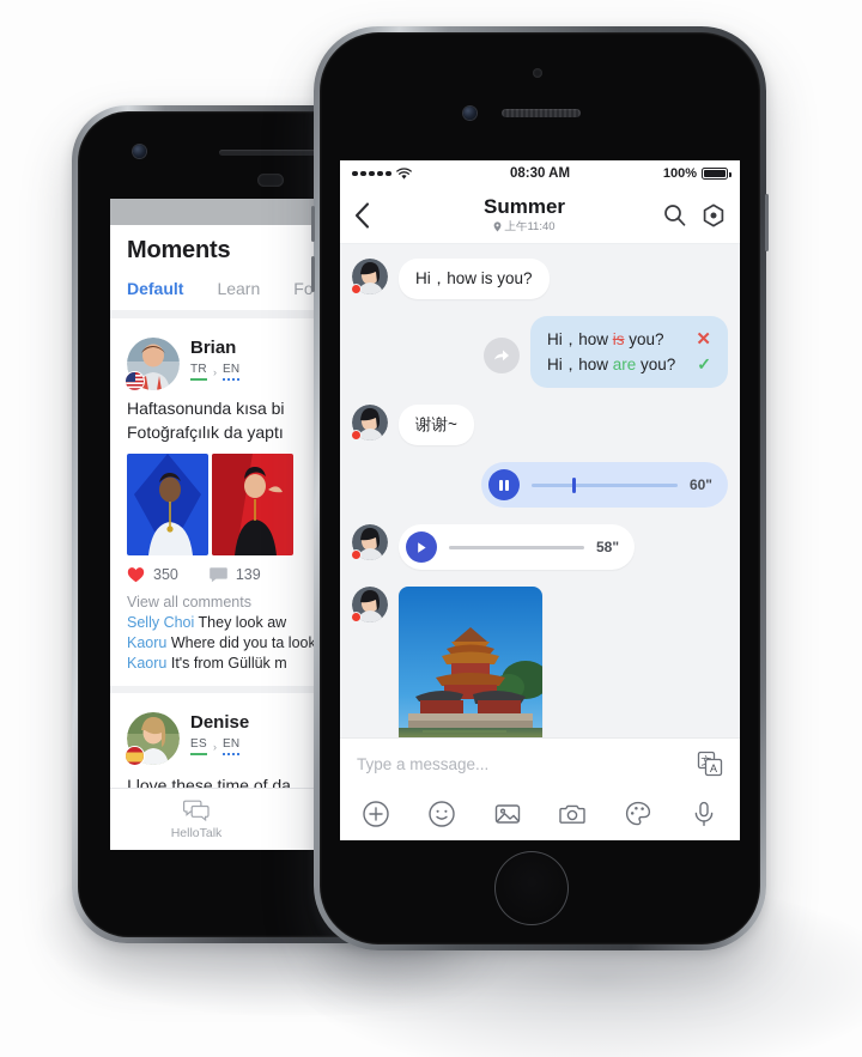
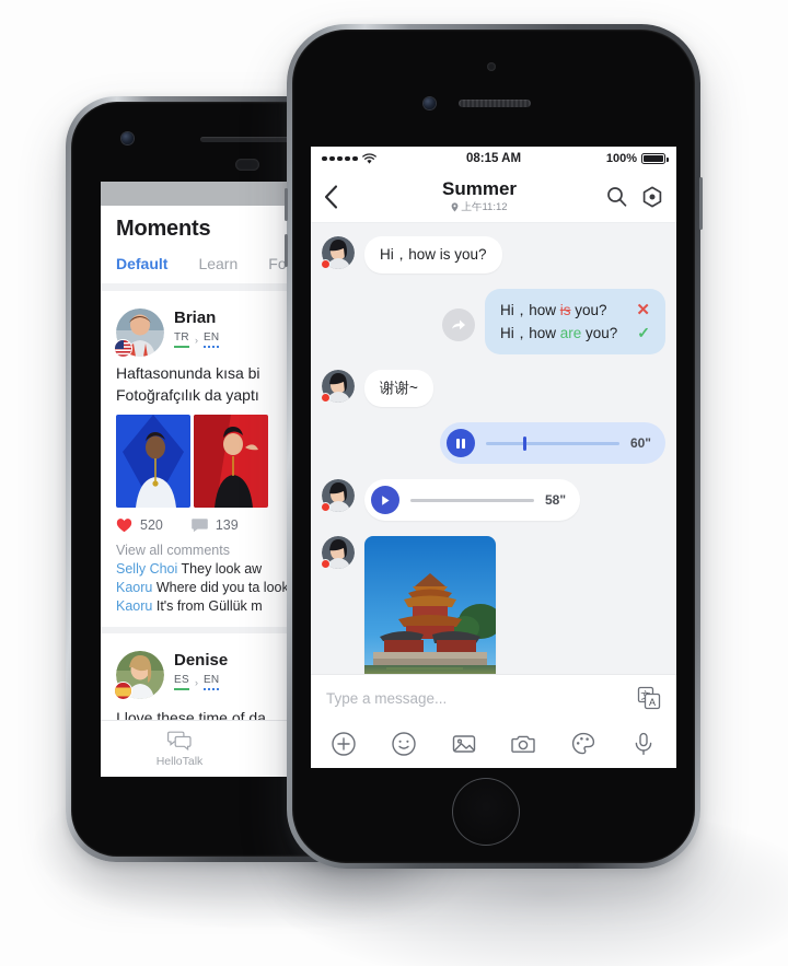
  Moments
  Default
  Learn
  Brian
  TR
  ›
  EN
  Haftasonunda kısa bi
  Fotoğrafçılık da yaptı
- 350
+ 520
  139
  View all comments
  Selly Choi They look aw
  Kaoru It's from Güllük m
  Denise
  ES
  ›
  EN
  I love these time of da
  HelloTalk
- 08:30 AM
+ 08:15 AM
  100%
  Summer
- 上午11:40
+ 上午11:12
  Hi，how is you?
  Hi，how is you?
  ✕
  Hi，how are you?
  ✓
  谢谢~
  60"
  58"
  Type a message...
  A
